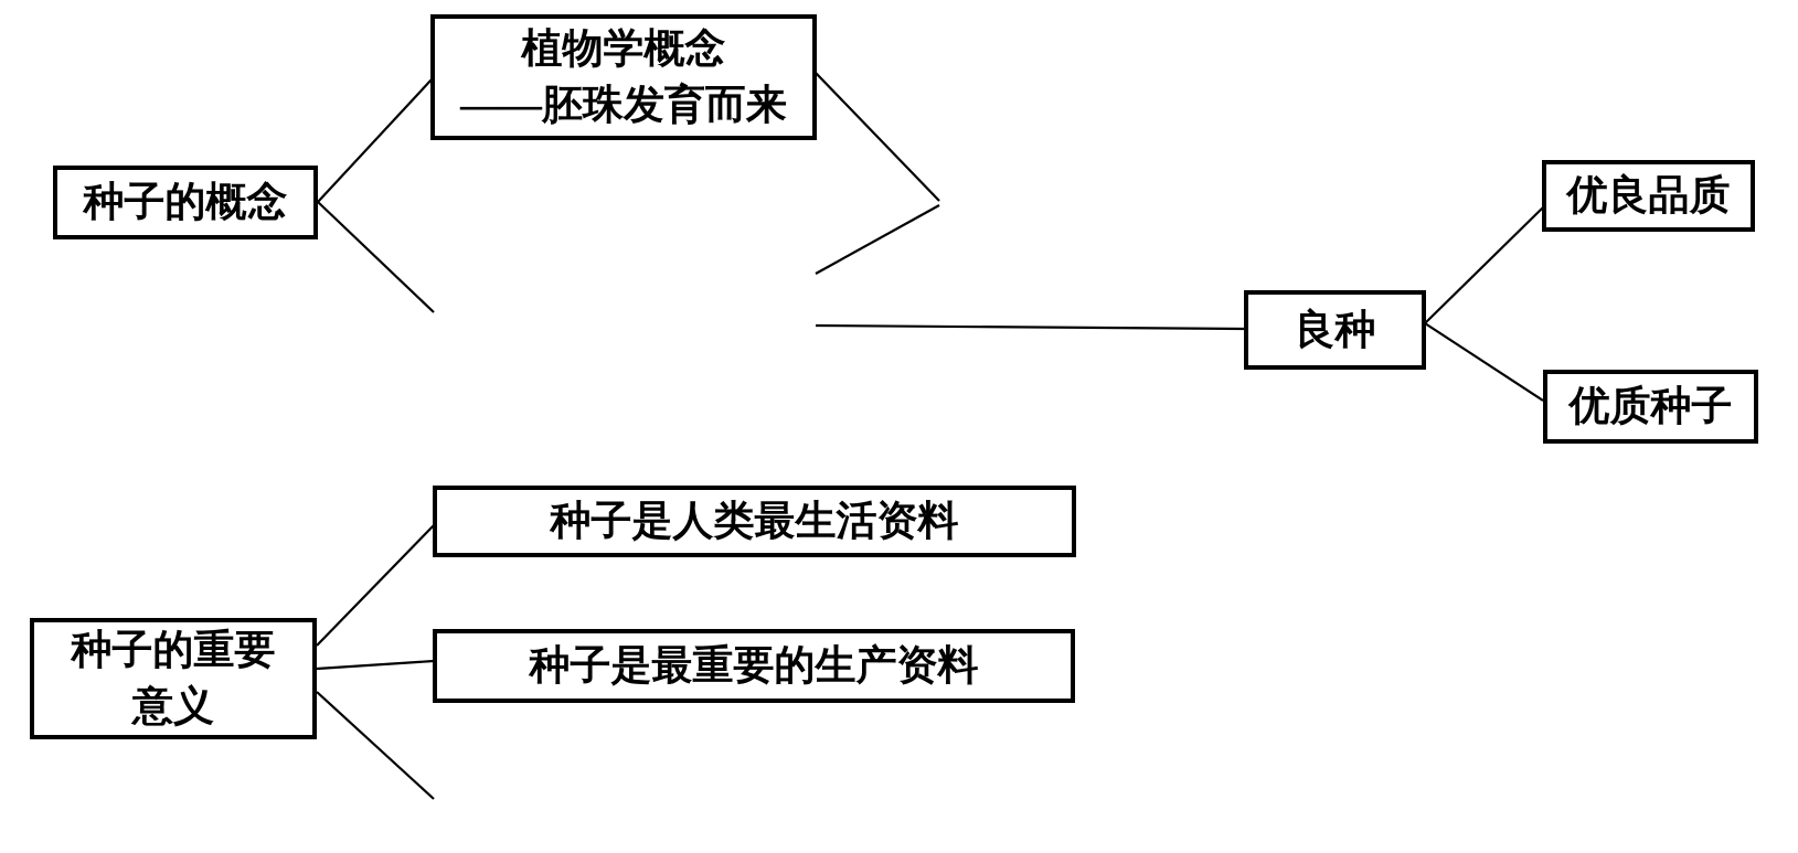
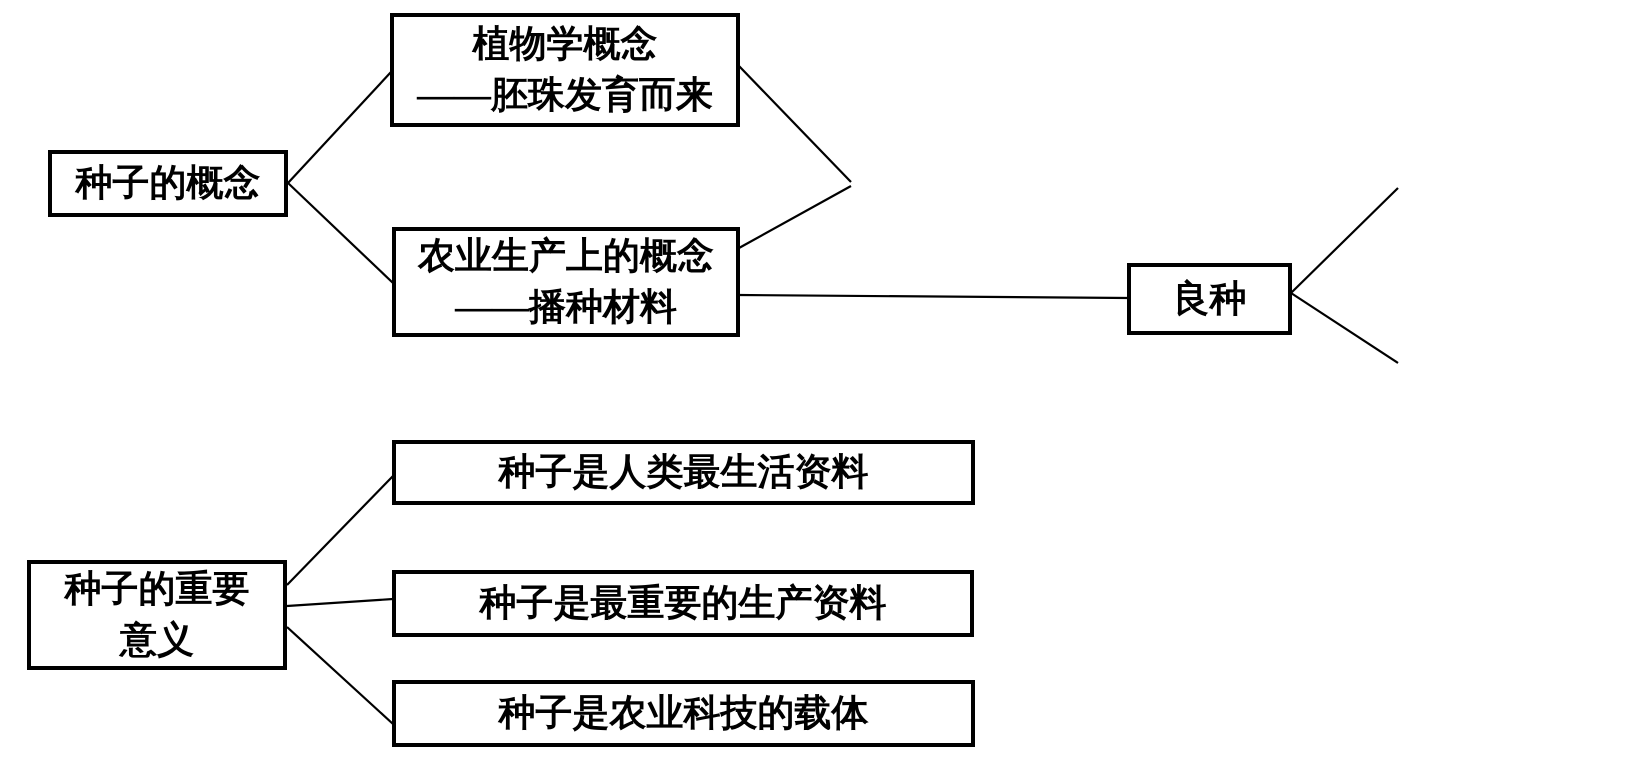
  种子的概念
  植物学概念
  ——胚珠发育而来
+ 农业生产上的概念
+ ——播种材料
  良种
- 优良品质
- 优质种子
  种子的重要
  意义
  种子是人类最生活资料
  种子是最重要的生产资料
+ 种子是农业科技的载体
